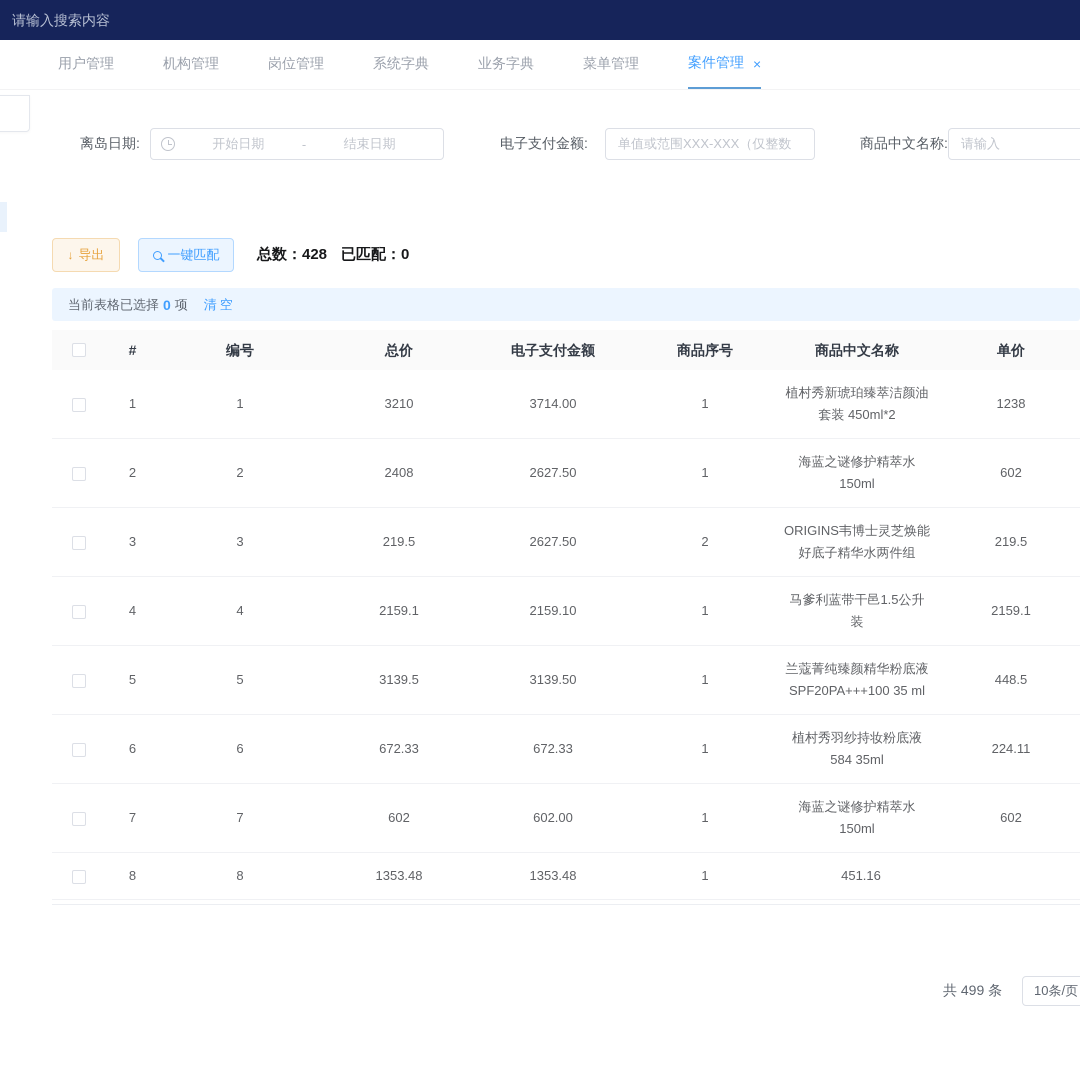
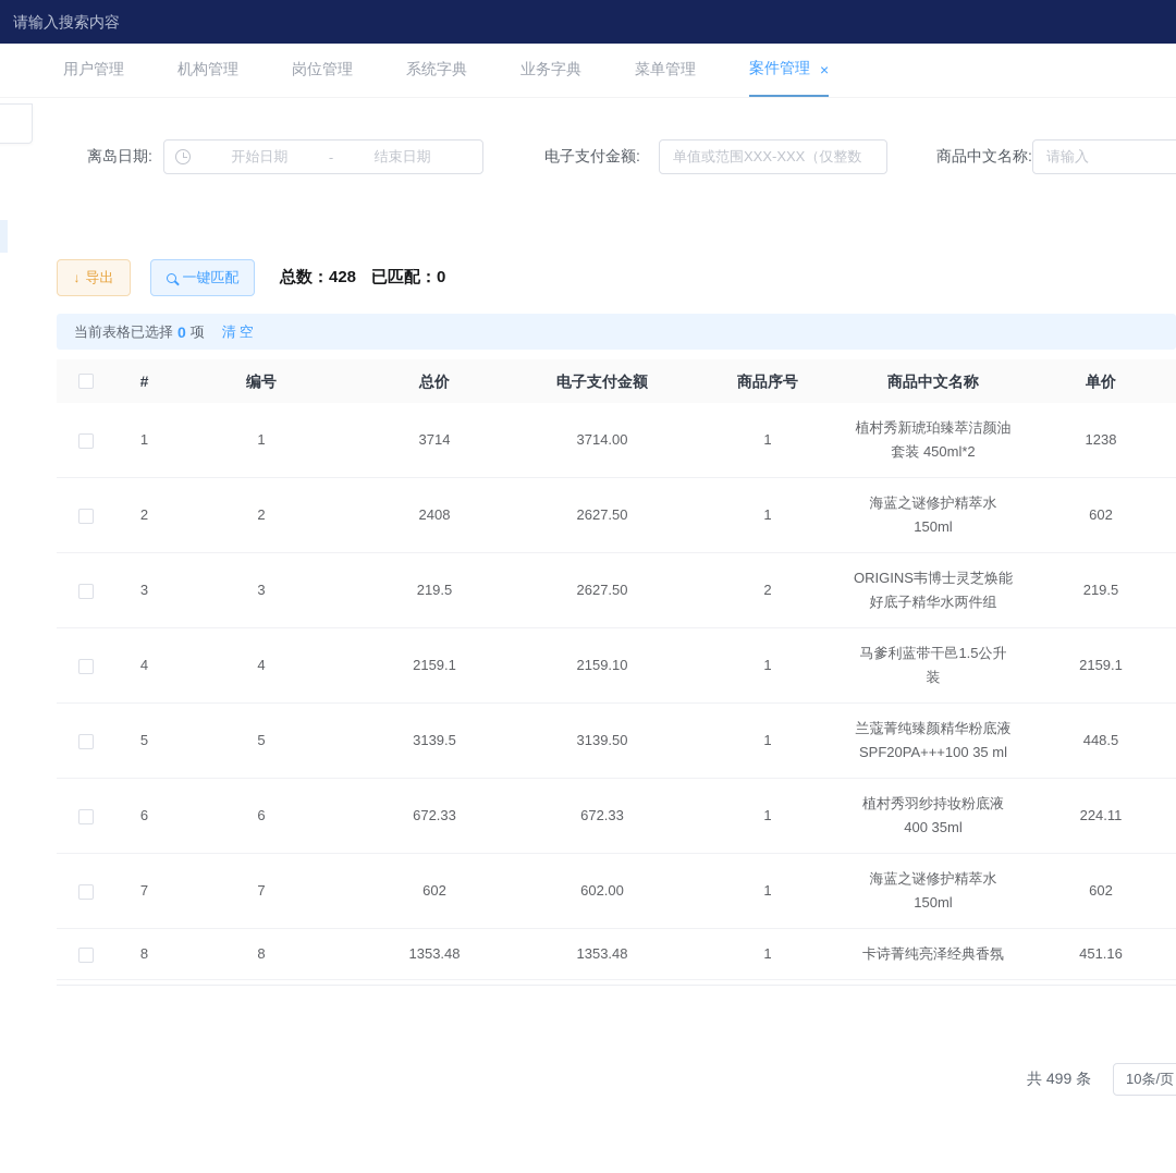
  请输入搜索内容
  用户管理
  机构管理
  岗位管理
  系统字典
  业务字典
  菜单管理
  案件管理
  ×
  离岛日期:
  开始日期
  -
  结束日期
  电子支付金额:
  单值或范围XXX-XXX（仅整数
  商品中文名称:
  请输入
  ↓
  导出
  一键匹配
  总数：428 已匹配：0
  当前表格已选择
  0
  项
  清空
  #
  编号
  总价
  电子支付金额
  商品序号
  商品中文名称
  单价
  1
  1
- 3210
+ 3714
  3714.00
  1
  植村秀新琥珀臻萃洁颜油套装 450ml*2
  1238
  2
  2
  2408
  2627.50
  1
  海蓝之谜修护精萃水 150ml
  602
  3
  3
  219.5
  2627.50
  2
  ORIGINS韦博士灵芝焕能好底子精华水两件组
  219.5
  4
  4
  2159.1
  2159.10
  1
  马爹利蓝带干邑1.5公升装
  2159.1
  5
  5
  3139.5
  3139.50
  1
  兰蔻菁纯臻颜精华粉底液SPF20PA+++100 35 ml
  448.5
  6
  6
  672.33
  672.33
  1
- 植村秀羽纱持妆粉底液 584 35ml
+ 植村秀羽纱持妆粉底液 400 35ml
  224.11
  7
  7
  602
  602.00
  1
  海蓝之谜修护精萃水 150ml
  602
  8
  8
  1353.48
  1353.48
  1
+ 卡诗菁纯亮泽经典香氛
  451.16
  共 499 条
  10条/页
